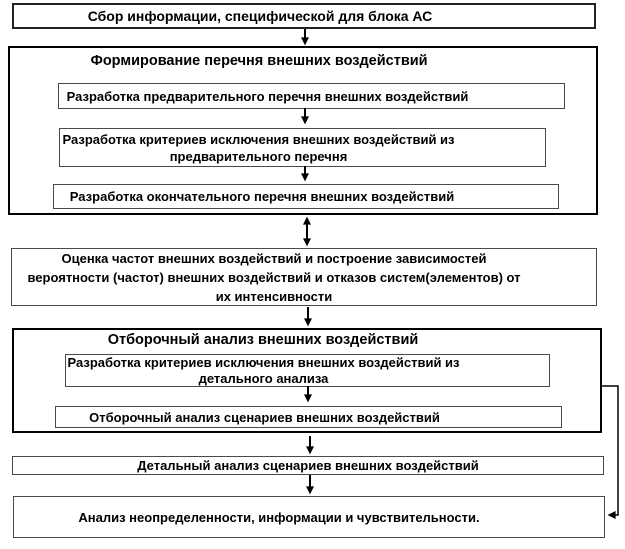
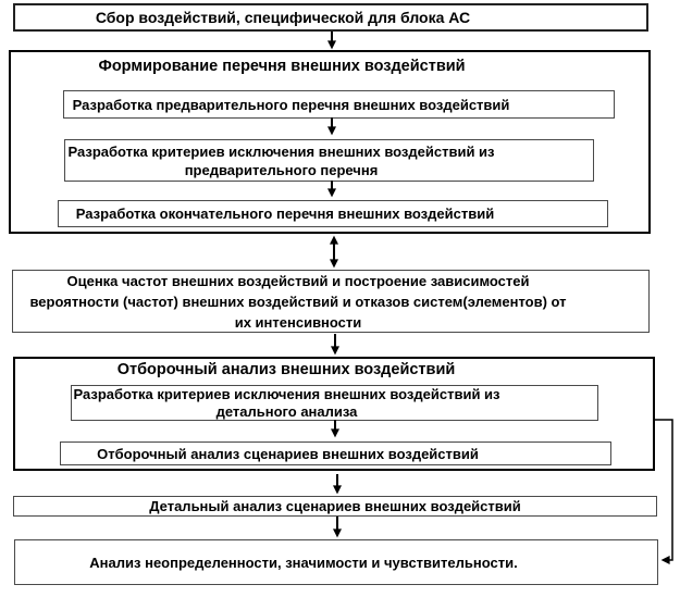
- Сбор информации, специфической для блока АС
+ Сбор воздействий, специфической для блока АС
  Формирование перечня внешних воздействий
  Разработка предварительного перечня внешних воздействий
  Разработка критериев исключения внешних воздействий из
  предварительного перечня
  Разработка окончательного перечня внешних воздействий
  Оценка частот внешних воздействий и построение зависимостей
  вероятности (частот) внешних воздействий и отказов систем(элементов) от
  их интенсивности
  Отборочный анализ внешних воздействий
  Разработка критериев исключения внешних воздействий из
  детального анализа
  Отборочный анализ сценариев внешних воздействий
  Детальный анализ сценариев внешних воздействий
- Анализ неопределенности, информации и чувствительности.
+ Анализ неопределенности, значимости и чувствительности.
